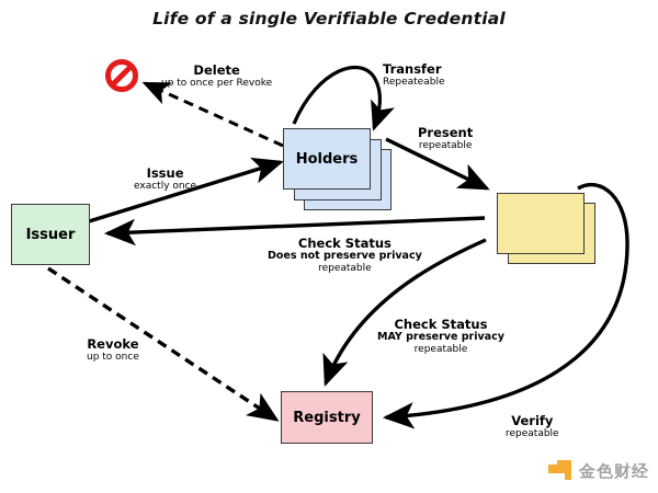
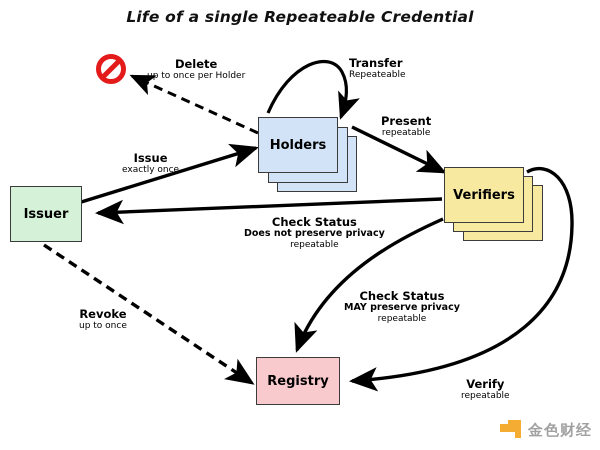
- Life of a single Verifiable Credential
+ Life of a single Repeateable Credential
  Holders
+ Verifiers
  Issuer
  Registry
  Delete
- up to once per Revoke
+ up to once per Holder
  Transfer
  Repeateable
  Issue
  exactly once
  Present
  repeatable
  Check Status
  Does not preserve privacy
  repeatable
  Check Status
  MAY preserve privacy
  repeatable
  Revoke
  up to once
  Verify
  repeatable
  金色财经
